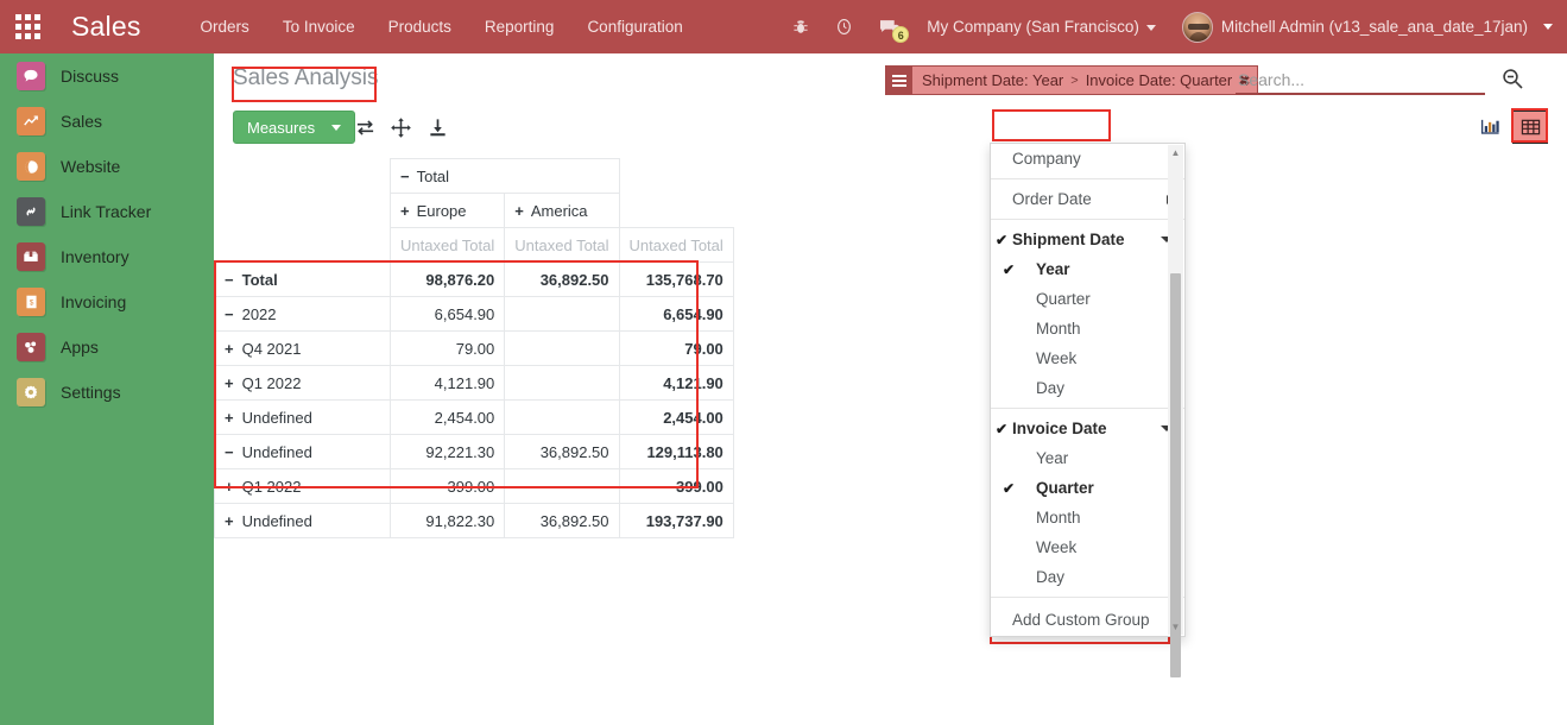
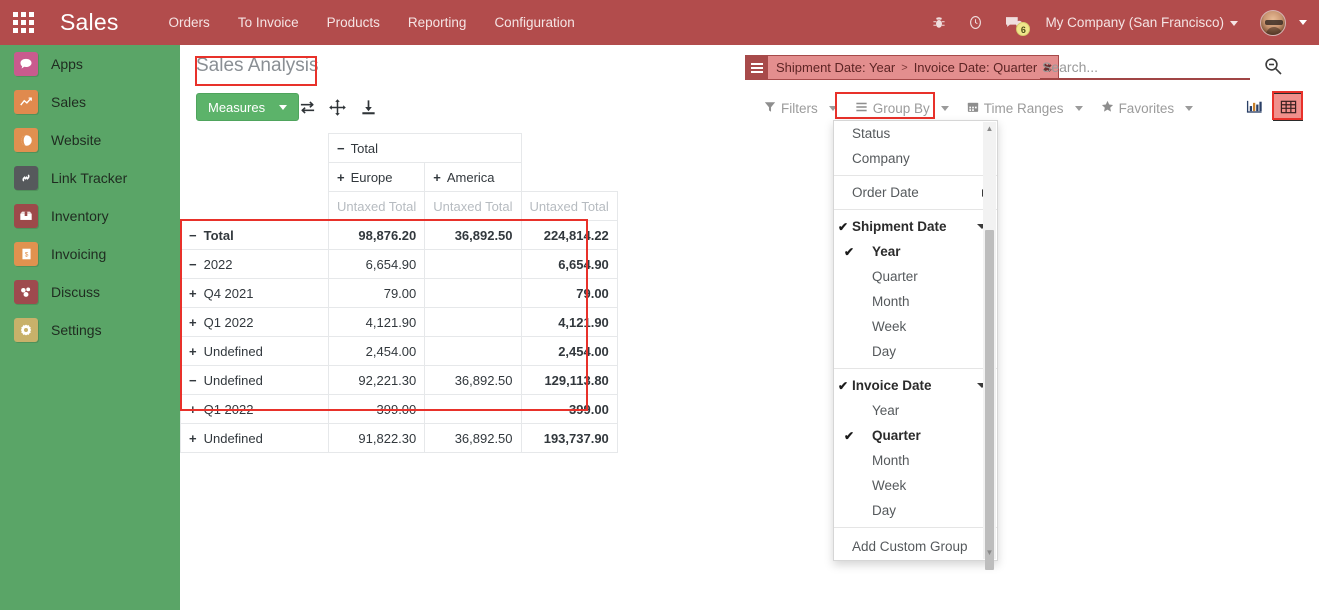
  Sales
  Orders
  To Invoice
  Products
  Reporting
  Configuration
  6
  My Company (San Francisco)
- Mitchell Admin (v13_sale_ana_date_17jan)
- Discuss
+ Apps
  Sales
  Website
  Link Tracker
  Inventory
  Invoicing
- Apps
+ Discuss
  Settings
  Sales Analysis
  Shipment Date: Year
  >
  Invoice Date: Quarter
  ✖
  Search...
  Measures
+ Filters
+ Group By
+ Time Ranges
+ Favorites
  	− Total
  	+ Europe	+ America
  	Untaxed Total	Untaxed Total	Untaxed Total
- − Total	98,876.20	36,892.50	135,768.70
+ − Total	98,876.20	36,892.50	224,814.22
  − 2022	6,654.90		6,654.90
  + Q4 2021	79.00		79.00
  + Q1 2022	4,121.90		4,121.90
  + Undefined	2,454.00		2,454.00
  − Undefined	92,221.30	36,892.50	129,113.80
  + Q1 2022	399.00		399.00
  + Undefined	91,822.30	36,892.50	193,737.90
+ Status
  Company
  Order Date
  ✔
  Shipment Date
  ✔
  Year
  Quarter
  Month
  Week
  Day
  ✔
  Invoice Date
  Year
  ✔
  Quarter
  Month
  Week
  Day
  Add Custom Group
  ▲
  ▼
